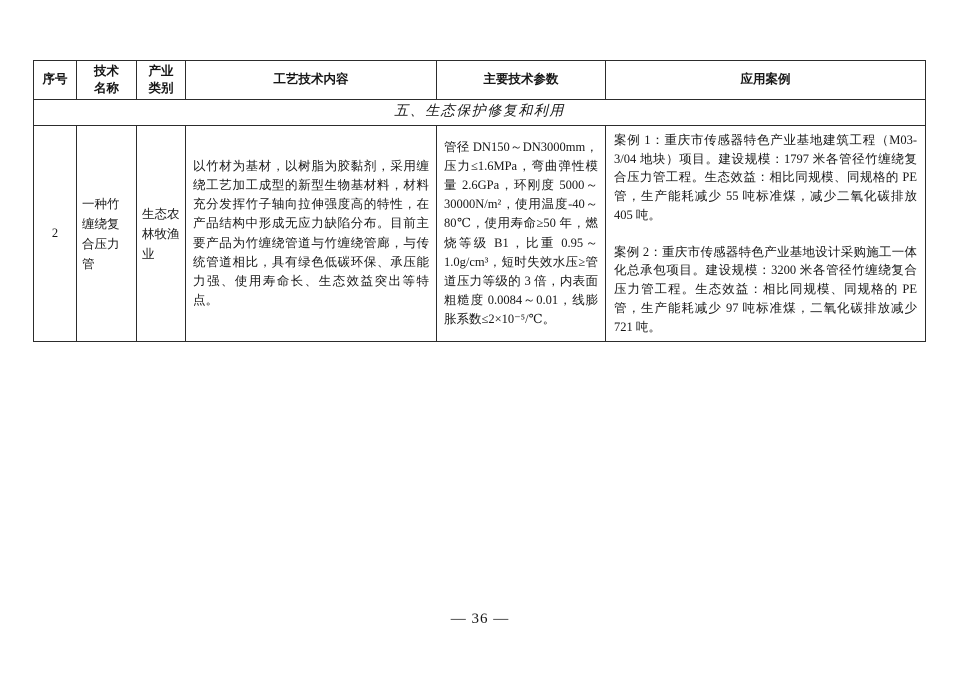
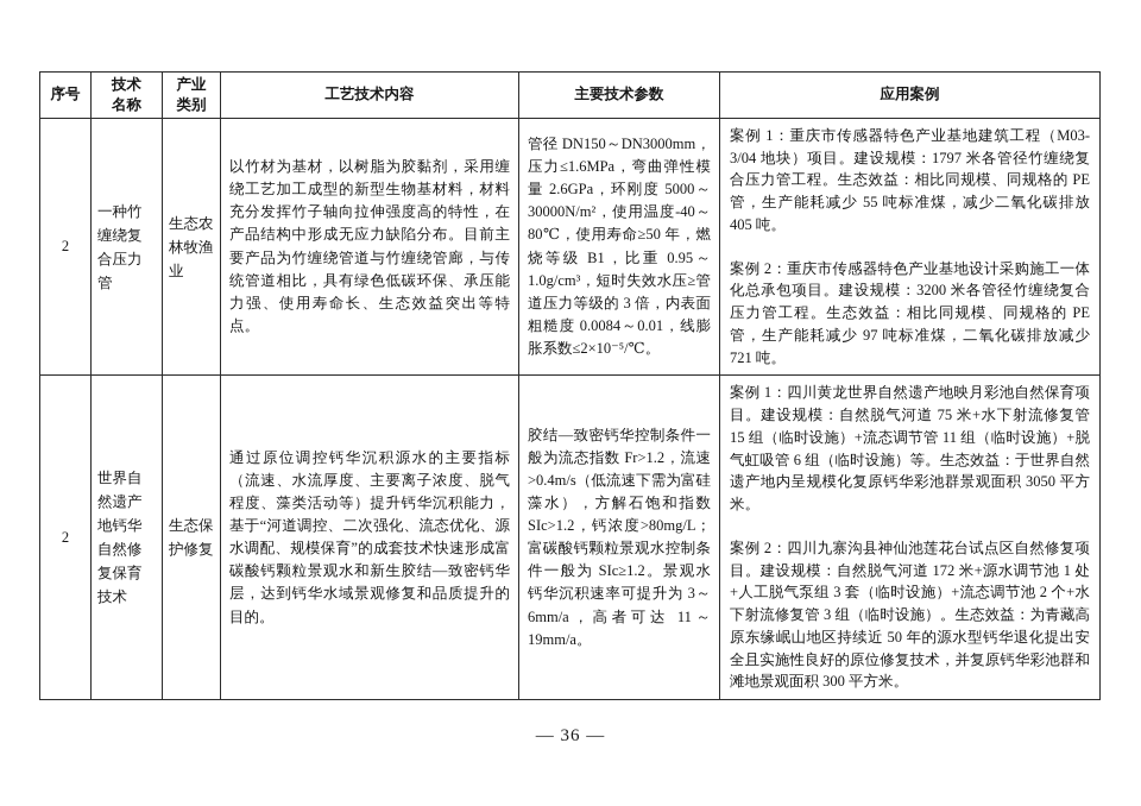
  序号	技术名称	产业类别	工艺技术内容	主要技术参数	应用案例
- 五、生态保护修复和利用
  2	一种竹缠绕复合压力管	生态农林牧渔业	以竹材为基材，以树脂为胶黏剂，采用缠绕工艺加工成型的新型生物基材料，材料充分发挥竹子轴向拉伸强度高的特性，在产品结构中形成无应力缺陷分布。目前主要产品为竹缠绕管道与竹缠绕管廊，与传统管道相比，具有绿色低碳环保、承压能力强、使用寿命长、生态效益突出等特点。	管径 DN150～DN3000mm，压力≤1.6MPa，弯曲弹性模量 2.6GPa，环刚度 5000～30000N/m²，使用温度-40～80℃，使用寿命≥50 年，燃烧等级 B1，比重 0.95～1.0g/cm³，短时失效水压≥管道压力等级的 3 倍，内表面粗糙度 0.0084～0.01，线膨胀系数≤2×10⁻⁵/℃。	案例 1：重庆市传感器特色产业基地建筑工程（M03-3/04 地块）项目。建设规模：1797 米各管径竹缠绕复合压力管工程。生态效益：相比同规模、同规格的 PE 管，生产能耗减少 55 吨标准煤，减少二氧化碳排放 405 吨。 案例 2：重庆市传感器特色产业基地设计采购施工一体化总承包项目。建设规模：3200 米各管径竹缠绕复合压力管工程。生态效益：相比同规模、同规格的 PE 管，生产能耗减少 97 吨标准煤，二氧化碳排放减少 721 吨。
+ 2	世界自然遗产地钙华自然修复保育技术	生态保护修复	通过原位调控钙华沉积源水的主要指标（流速、水流厚度、主要离子浓度、脱气程度、藻类活动等）提升钙华沉积能力，基于“河道调控、二次强化、流态优化、源水调配、规模保育”的成套技术快速形成富碳酸钙颗粒景观水和新生胶结—致密钙华层，达到钙华水域景观修复和品质提升的目的。	胶结—致密钙华控制条件一般为流态指数 Fr>1.2，流速>0.4m/s（低流速下需为富硅藻水），方解石饱和指数 SIc>1.2，钙浓度>80mg/L；富碳酸钙颗粒景观水控制条件一般为 SIc≥1.2。景观水钙华沉积速率可提升为 3～6mm/a，高者可达 11～19mm/a。	案例 1：四川黄龙世界自然遗产地映月彩池自然保育项目。建设规模：自然脱气河道 75 米+水下射流修复管 15 组（临时设施）+流态调节管 11 组（临时设施）+脱气虹吸管 6 组（临时设施）等。生态效益：于世界自然遗产地内呈规模化复原钙华彩池群景观面积 3050 平方米。 案例 2：四川九寨沟县神仙池莲花台试点区自然修复项目。建设规模：自然脱气河道 172 米+源水调节池 1 处+人工脱气泵组 3 套（临时设施）+流态调节池 2 个+水下射流修复管 3 组（临时设施）。生态效益：为青藏高原东缘岷山地区持续近 50 年的源水型钙华退化提出安全且实施性良好的原位修复技术，并复原钙华彩池群和滩地景观面积 300 平方米。
  — 36 —
